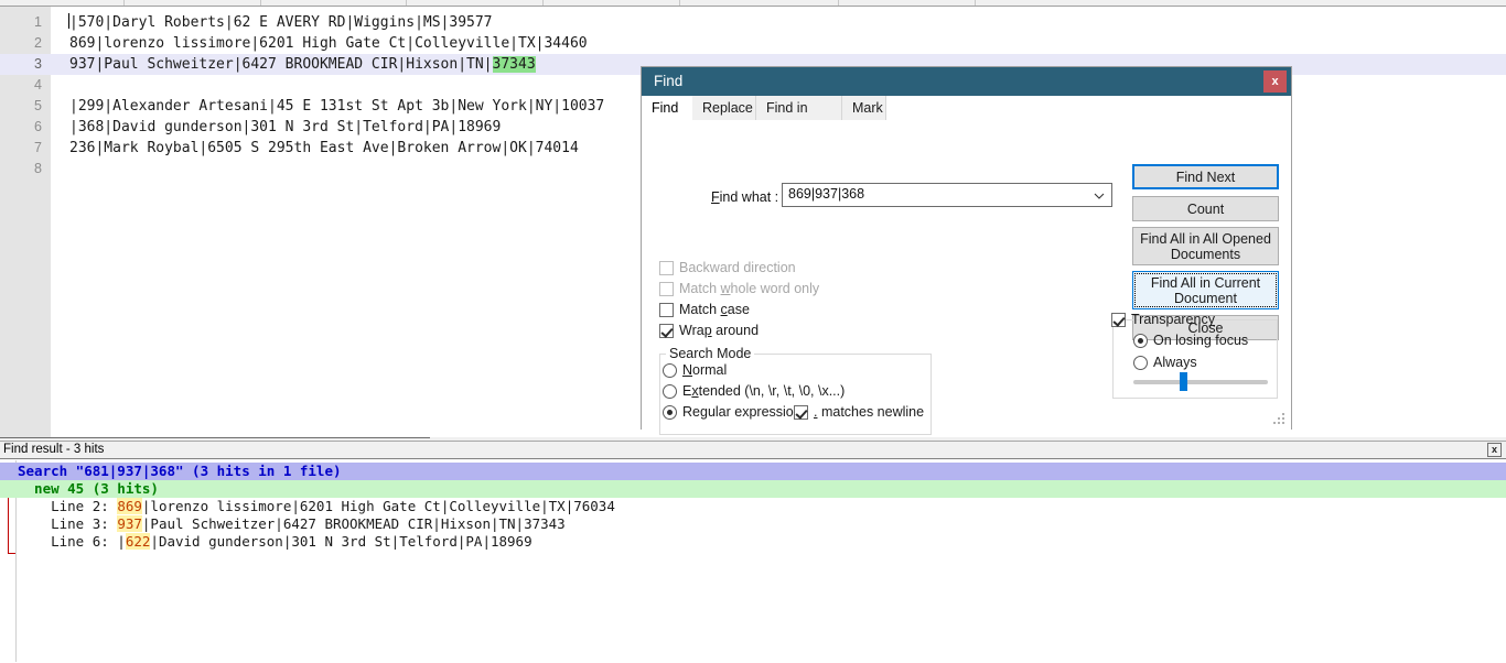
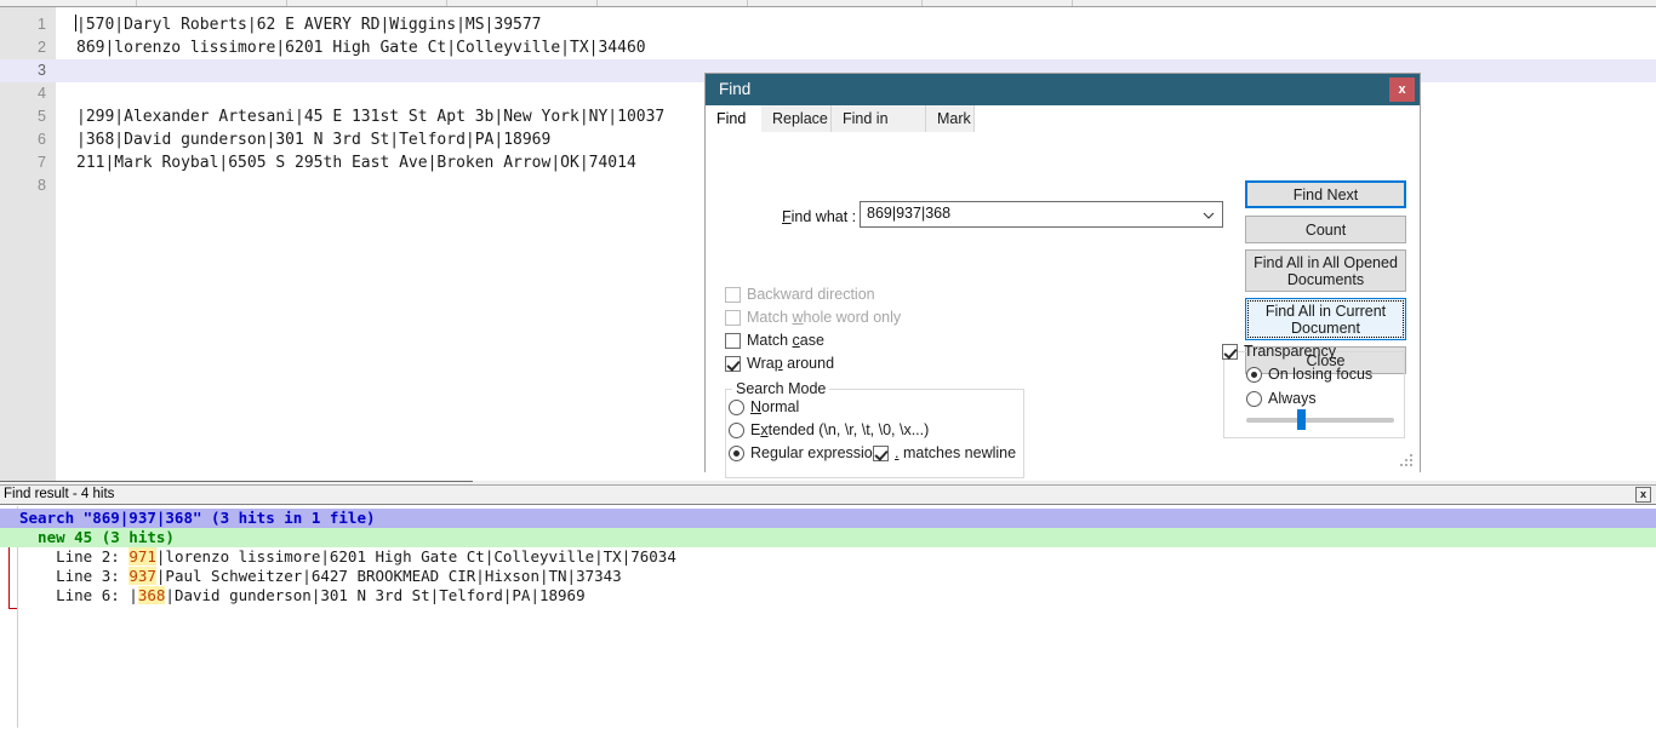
  1
  |570|Daryl Roberts|62 E AVERY RD|Wiggins|MS|39577
  2
  869|lorenzo lissimore|6201 High Gate Ct|Colleyville|TX|34460
  3
- 937|Paul Schweitzer|6427 BROOKMEAD CIR|Hixson|TN|37343
  4
  5
  |299|Alexander Artesani|45 E 131st St Apt 3b|New York|NY|10037
  6
  |368|David gunderson|301 N 3rd St|Telford|PA|18969
  7
- 236|Mark Roybal|6505 S 295th East Ave|Broken Arrow|OK|74014
+ 211|Mark Roybal|6505 S 295th East Ave|Broken Arrow|OK|74014
  8
- Find result - 3 hits
+ Find result - 4 hits
  x
- Search "681|937|368" (3 hits in 1 file)
+ Search "869|937|368" (3 hits in 1 file)
  new 45 (3 hits)
- Line 2: 869|lorenzo lissimore|6201 High Gate Ct|Colleyville|TX|76034
+ Line 2: 971|lorenzo lissimore|6201 High Gate Ct|Colleyville|TX|76034
  Line 3: 937|Paul Schweitzer|6427 BROOKMEAD CIR|Hixson|TN|37343
- Line 6: |622|David gunderson|301 N 3rd St|Telford|PA|18969
+ Line 6: |368|David gunderson|301 N 3rd St|Telford|PA|18969
  Find
  x
  Find
  Replace
  Mark
  Find what :
  869|937|368
  Find Next
  Count
  Find All in All Opened
  Documents
  Find All in Current
  Document
  Close
  Backward direction
  Match whole word only
  Match case
  Wrap around
  Search Mode
  Normal
  Extended (\n, \r, \t, \0, \x...)
  Regular expressio
  . matches newline
  Transparency
  On losing focus
  Always
